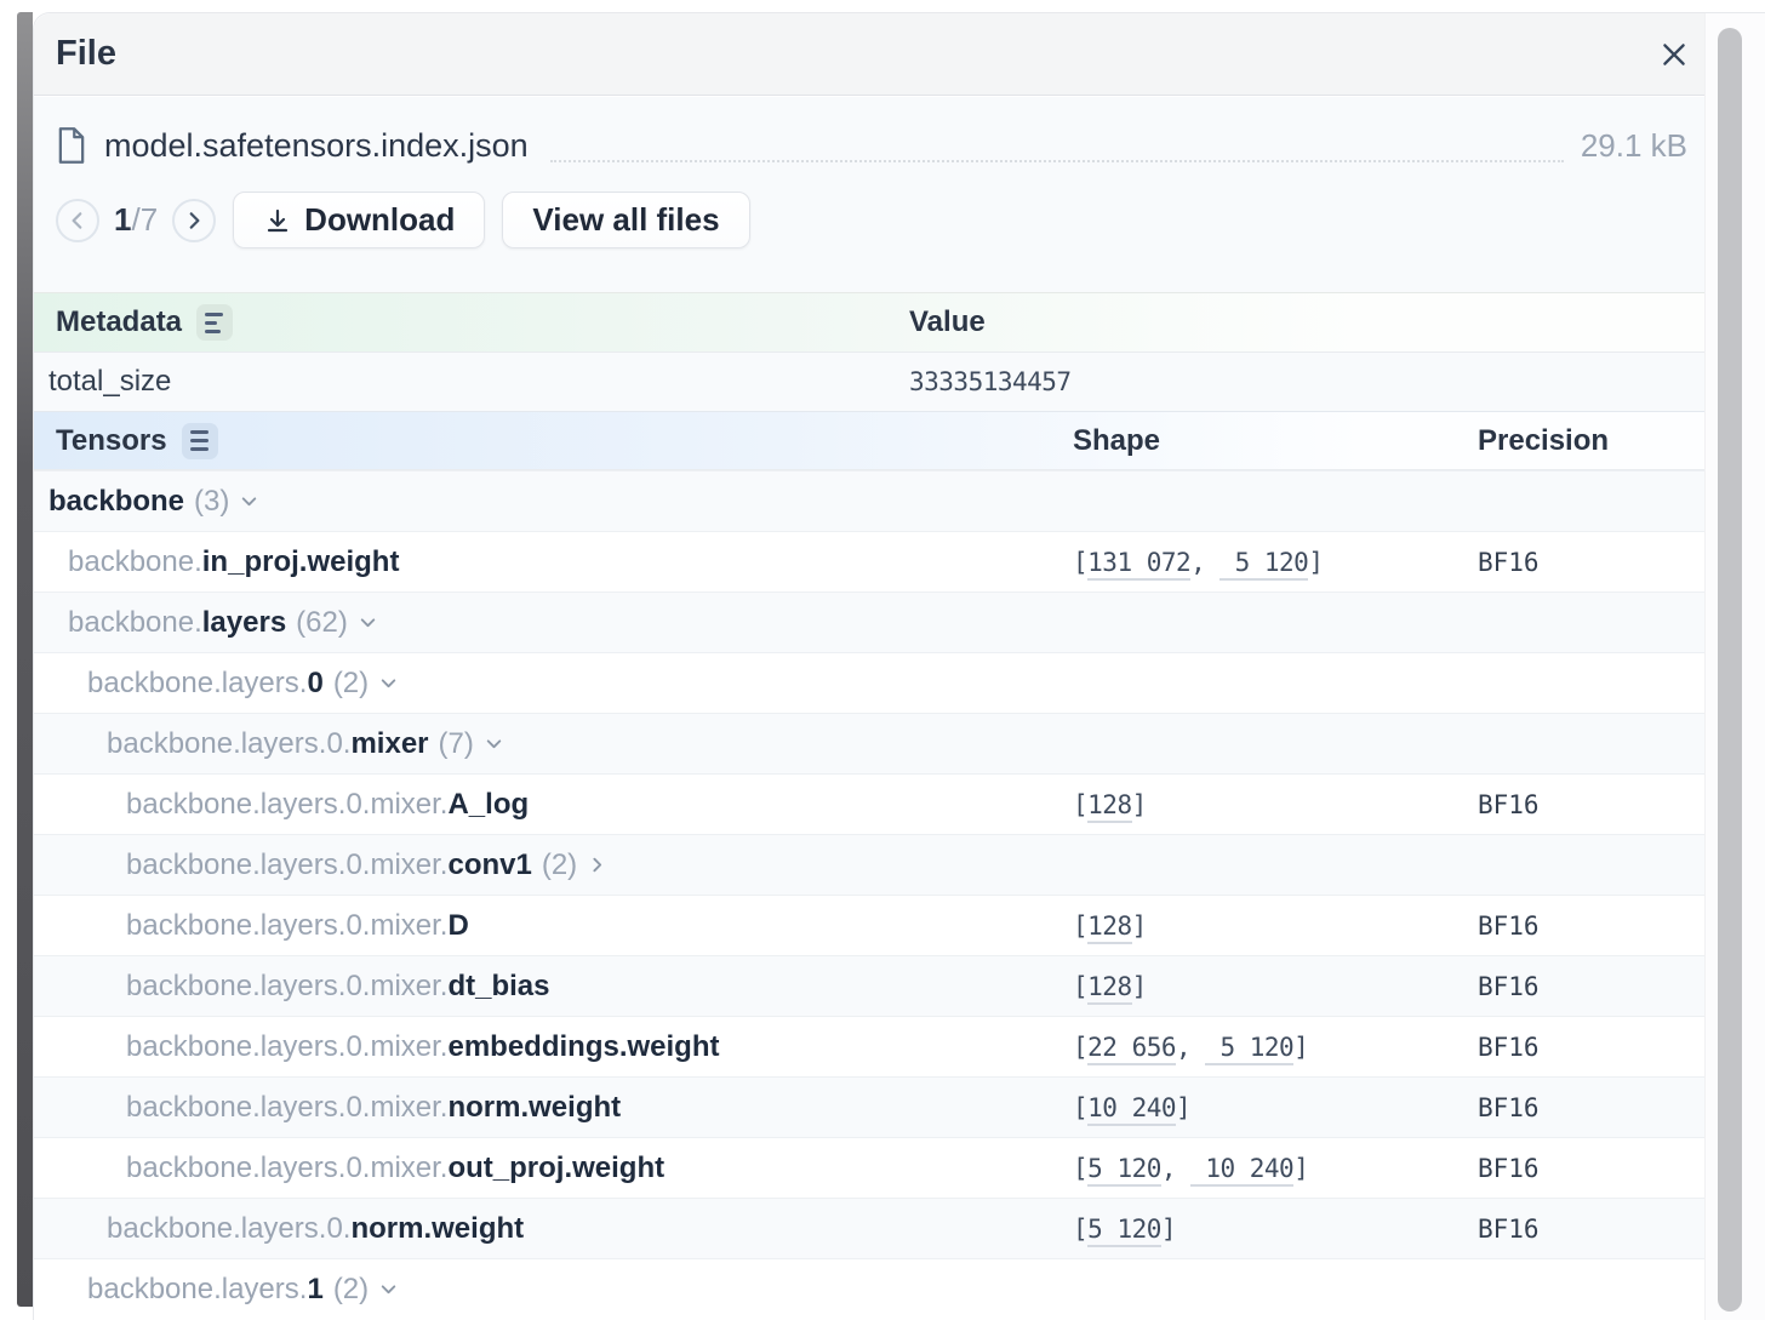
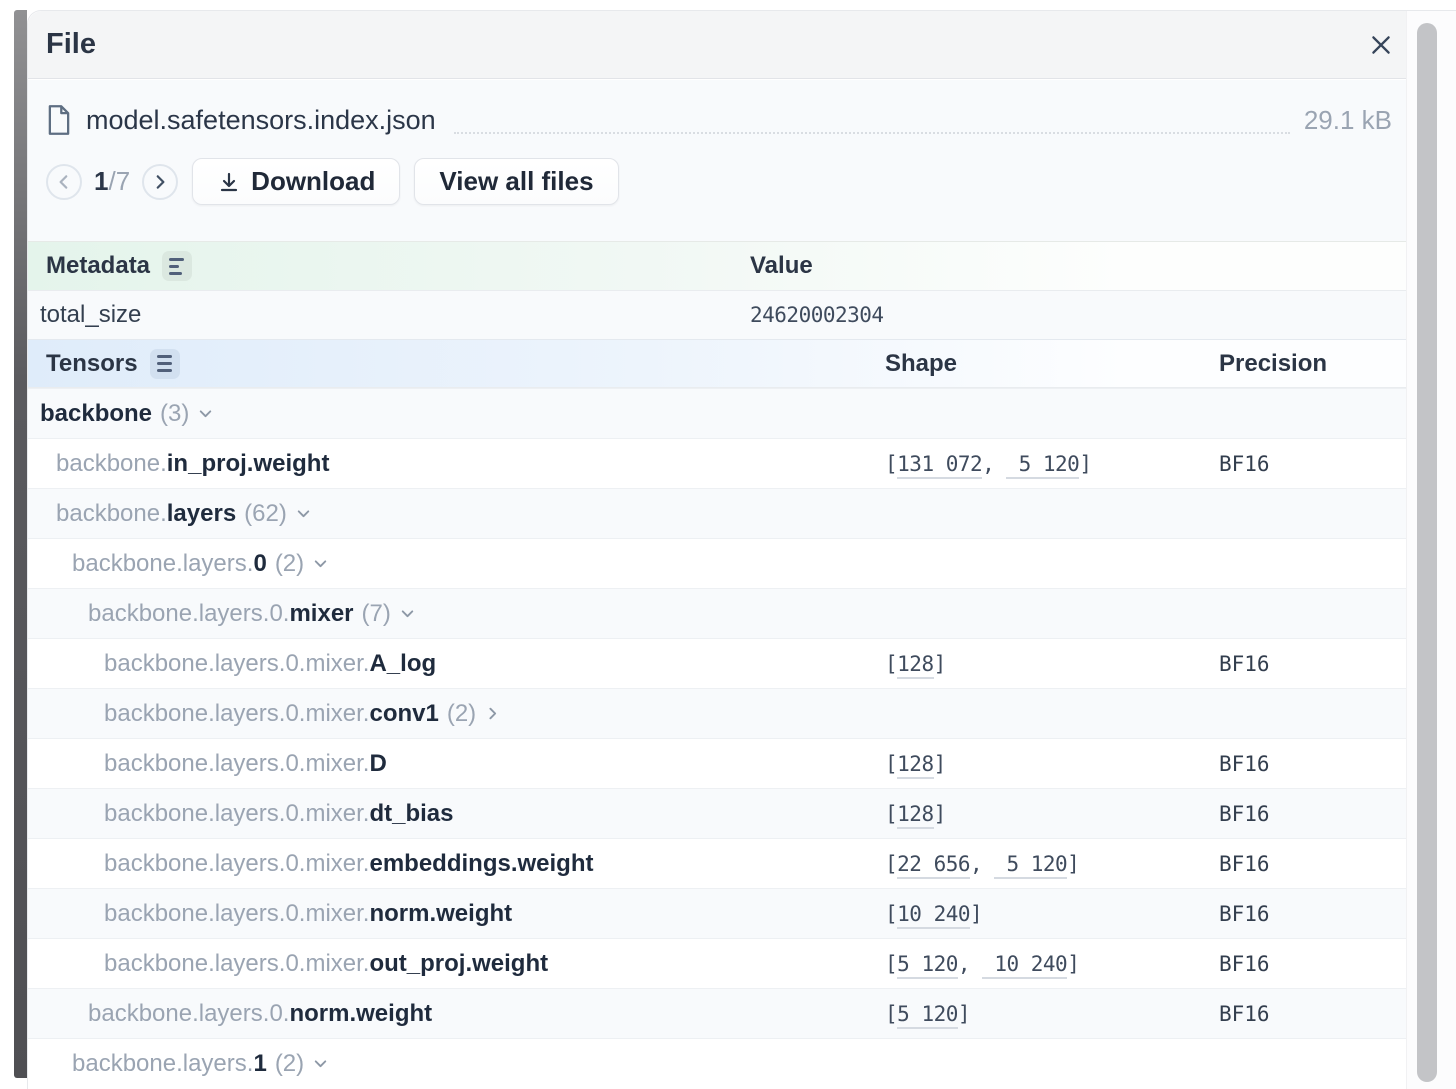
  File
  model.safetensors.index.json
  29.1 kB
  1/7
  Download
  View all files
  Metadata
  Value
  total_size
- 33335134457
+ 24620002304
  Tensors
  Shape
  Precision
  backbone
  (3)
  backbone.
  in_proj.weight
  [131 072, 5 120]
  BF16
  backbone.
  layers
  (62)
  backbone.layers.
  0
  (2)
  backbone.layers.0.
  mixer
  (7)
  backbone.layers.0.mixer.
  A_log
  [128]
  BF16
  backbone.layers.0.mixer.
  conv1
  (2)
  backbone.layers.0.mixer.
  D
  [128]
  BF16
  backbone.layers.0.mixer.
  dt_bias
  [128]
  BF16
  backbone.layers.0.mixer.
  embeddings.weight
  [22 656, 5 120]
  BF16
  backbone.layers.0.mixer.
  norm.weight
  [10 240]
  BF16
  backbone.layers.0.mixer.
  out_proj.weight
  [5 120, 10 240]
  BF16
  backbone.layers.0.
  norm.weight
  [5 120]
  BF16
  backbone.layers.
  1
  (2)
